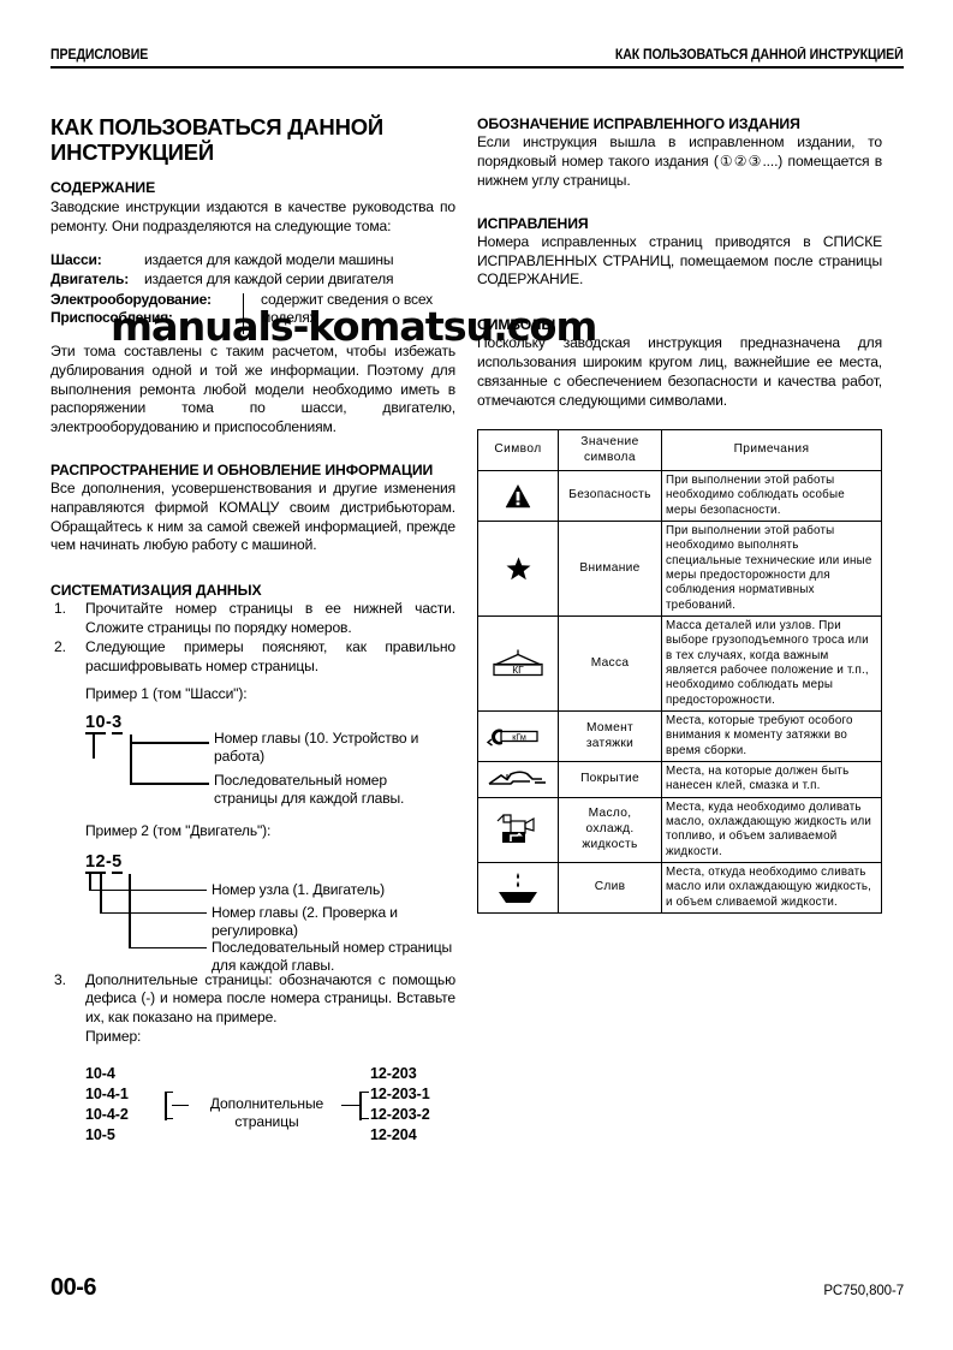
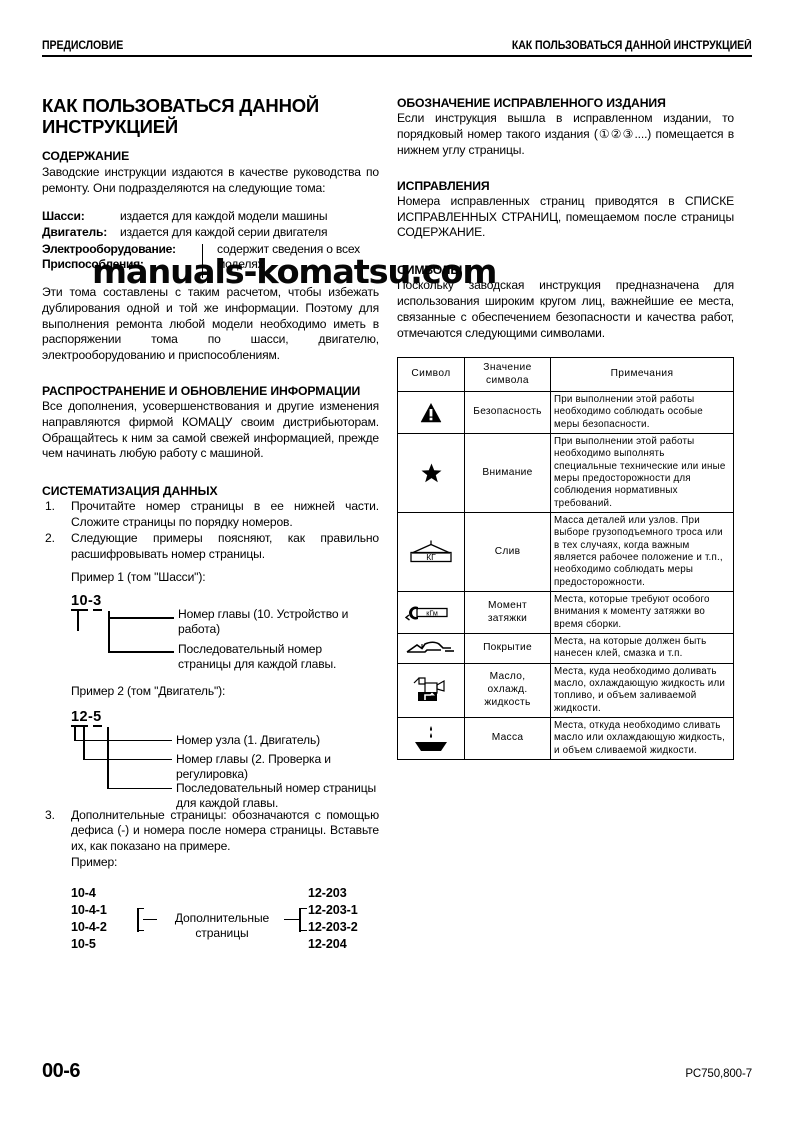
  ПРЕДИСЛОВИЕ
  КАК ПОЛЬЗОВАТЬСЯ ДАННОЙ ИНСТРУКЦИЕЙ
  КАК ПОЛЬЗОВАТЬСЯ ДАННОЙ ИНСТРУКЦИЕЙ
  СОДЕРЖАНИЕ
  Заводские инструкции издаются в качестве руководства по ремонту. Они подразделяются на следующие тома:
  Шасси:
  издается для каждой модели машины
  Двигатель:
  издается для каждой серии двигателя
  Электрооборудование:
  Приспособления:
  содержит сведения о всех моделях
  Эти тома составлены с таким расчетом, чтобы избежать дублирования одной и той же информации. Поэтому для выполнения ремонта любой модели необходимо иметь в распоряжении тома по шасси, двигателю, электрооборудованию и приспособлениям.
  РАСПРОСТРАНЕНИЕ И ОБНОВЛЕНИЕ ИНФОРМАЦИИ
  Все дополнения, усовершенствования и другие изменения направляются фирмой КОМАЦУ своим дистрибьюторам. Обращайтесь к ним за самой свежей информацией, прежде чем начинать любую работу с машиной.
  СИСТЕМАТИЗАЦИЯ ДАННЫХ
  1.
  Прочитайте номер страницы в ее нижней части. Сложите страницы по порядку номеров.
  2.
  Следующие примеры поясняют, как правильно расшифровывать номер страницы.
  Пример 1 (том "Шасси"):
  10-3
  Номер главы (10. Устройство и работа)
  Последовательный номер страницы для каждой главы.
  Пример 2 (том "Двигатель"):
  12-5
  Номер узла (1. Двигатель)
  Номер главы (2. Проверка и регулировка)
  Последовательный номер страницы для каждой главы.
  3.
  Дополнительные страницы: обозначаются с помощью дефиса (-) и номера после номера страницы. Вставьте их, как показано на примере.
  Пример:
  10-4
  10-4-1
  10-4-2
  10-5
  Дополнительные
  страницы
  12-203
  12-203-1
  12-203-2
  12-204
  ОБОЗНАЧЕНИЕ ИСПРАВЛЕННОГО ИЗДАНИЯ
  Если инструкция вышла в исправленном издании, то порядковый номер такого издания (①②③....) помещается в нижнем углу страницы.
  ИСПРАВЛЕНИЯ
  Номера исправленных страниц приводятся в СПИСКЕ ИСПРАВЛЕННЫХ СТРАНИЦ, помещаемом после страницы СОДЕРЖАНИЕ.
  СИМВОЛЫ
  Поскольку заводская инструкция предназначена для использования широким кругом лиц, важнейшие ее места, связанные с обеспечением безопасности и качества работ, отмечаются следующими символами.
  Символ	Значениесимвола	Примечания
  	Безопасность	При выполнении этой работы необходимо соблюдать особые меры безопасности.
  	Внимание	При выполнении этой работы необходимо выполнять специальные технические или иные меры предосторожности для соблюдения нормативных требований.
- КГ	Масса	Масса деталей или узлов. При выборе грузоподъемного троса или в тех случаях, когда важным является рабочее положение и т.п., необходимо соблюдать меры предосторожности.
+ КГ	Слив	Масса деталей или узлов. При выборе грузоподъемного троса или в тех случаях, когда важным является рабочее положение и т.п., необходимо соблюдать меры предосторожности.
  кГм	Моментзатяжки	Места, которые требуют особого внимания к моменту затяжки во время сборки.
  	Покрытие	Места, на которые должен быть нанесен клей, смазка и т.п.
  	Масло,охлажд.жидкость	Места, куда необходимо доливать масло, охлаждающую жидкость или топливо, и объем заливаемой жидкости.
- 	Слив	Места, откуда необходимо сливать масло или охлаждающую жидкость, и объем сливаемой жидкости.
+ 	Масса	Места, откуда необходимо сливать масло или охлаждающую жидкость, и объем сливаемой жидкости.
  manuals-komatsu.com
  00-6
  PC750,800-7
